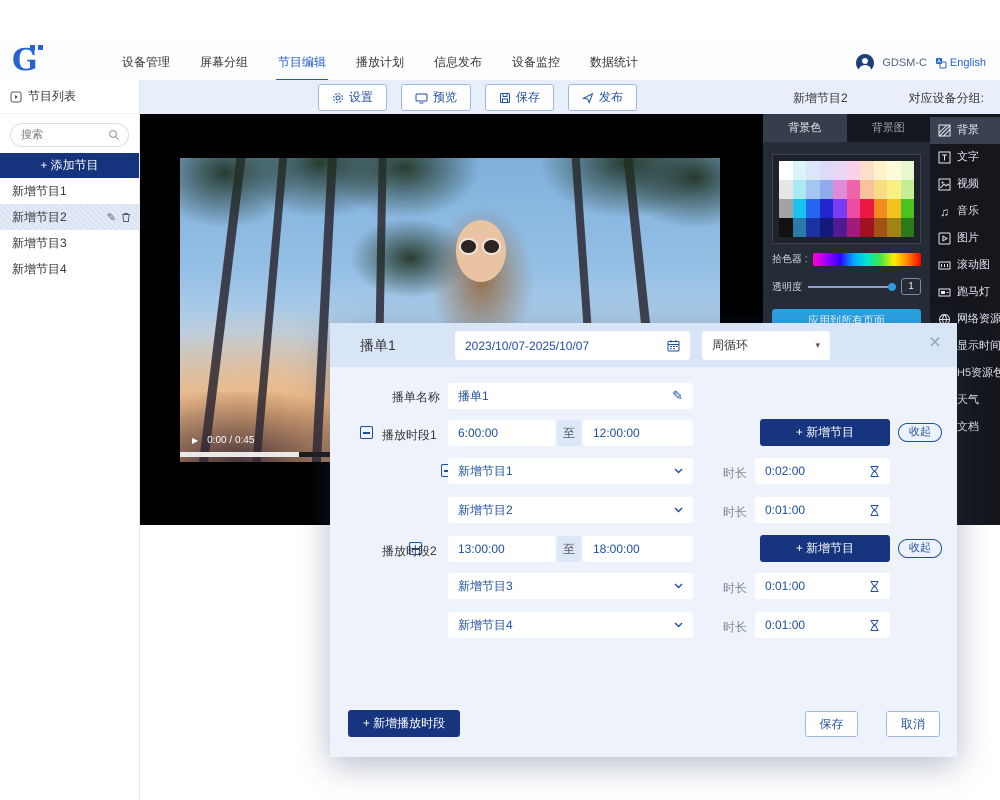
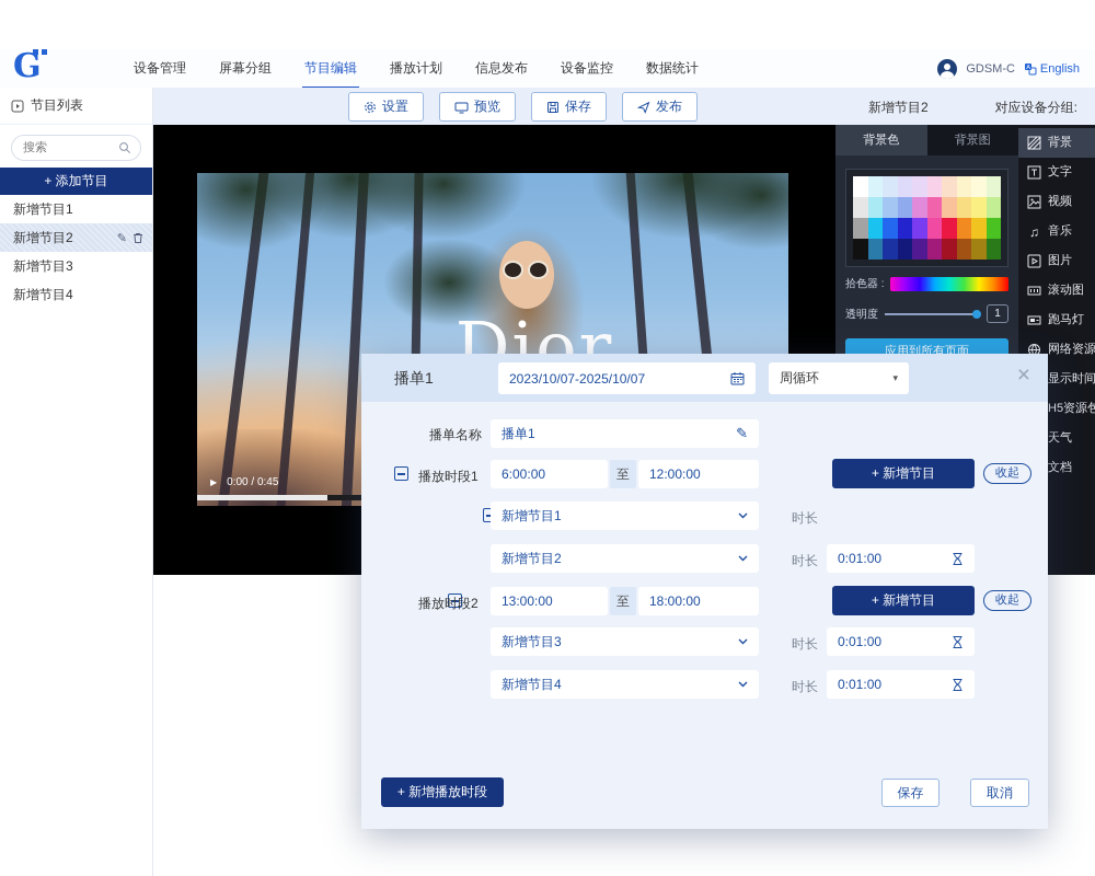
  G
  设备管理
  屏幕分组
  节目编辑
  播放计划
  信息发布
  设备监控
  数据统计
  GDSM-C
  English
  设置
  预览
  保存
  发布
  新增节目2
  对应设备分组:
  节目列表
  搜索
  + 添加节目
  新增节目1
  新增节目2
  ✎
  新增节目3
  新增节目4
+ Dior
  ▶
  0:00 / 0:45
  背景色
  背景图
  拾色器 :
  透明度
  1
  应用到所有页面
  背景
  文字
  视频
  ♫
  音乐
  图片
  滚动图
  跑马灯
  网络资源
  显示时间
  H5资源包
  天气
  文档
  播单1
  2023/10/07-2025/10/07
  周循环
  ▾
  ×
  播单名称
  播单1
  ✎
  播放时段1
  6:00:00
  至
  12:00:00
  + 新增节目
  收起
  新增节目1
  时长
- 0:02:00
  新增节目2
  时长
  0:01:00
  播放时段2
  13:00:00
  至
  18:00:00
  + 新增节目
  收起
  新增节目3
  时长
  0:01:00
  新增节目4
  时长
  0:01:00
  + 新增播放时段
  保存
  取消
